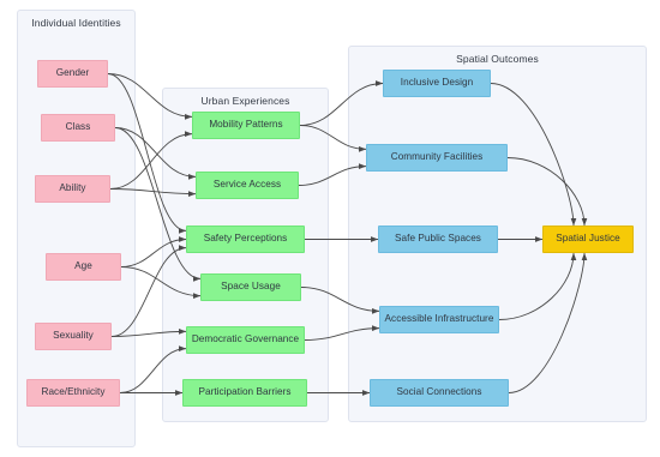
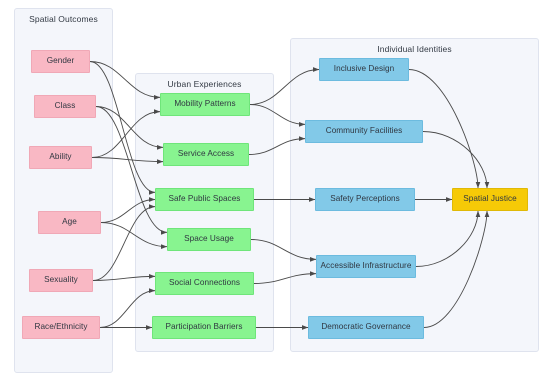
- Individual Identities
+ Spatial Outcomes
  Urban Experiences
- Spatial Outcomes
+ Individual Identities
  Gender
  Class
  Ability
  Age
  Sexuality
  Race/Ethnicity
  Mobility Patterns
  Service Access
- Safety Perceptions
+ Safe Public Spaces
  Space Usage
- Democratic Governance
+ Social Connections
  Participation Barriers
  Inclusive Design
  Community Facilities
- Safe Public Spaces
+ Safety Perceptions
  Accessible Infrastructure
- Social Connections
+ Democratic Governance
  Spatial Justice
